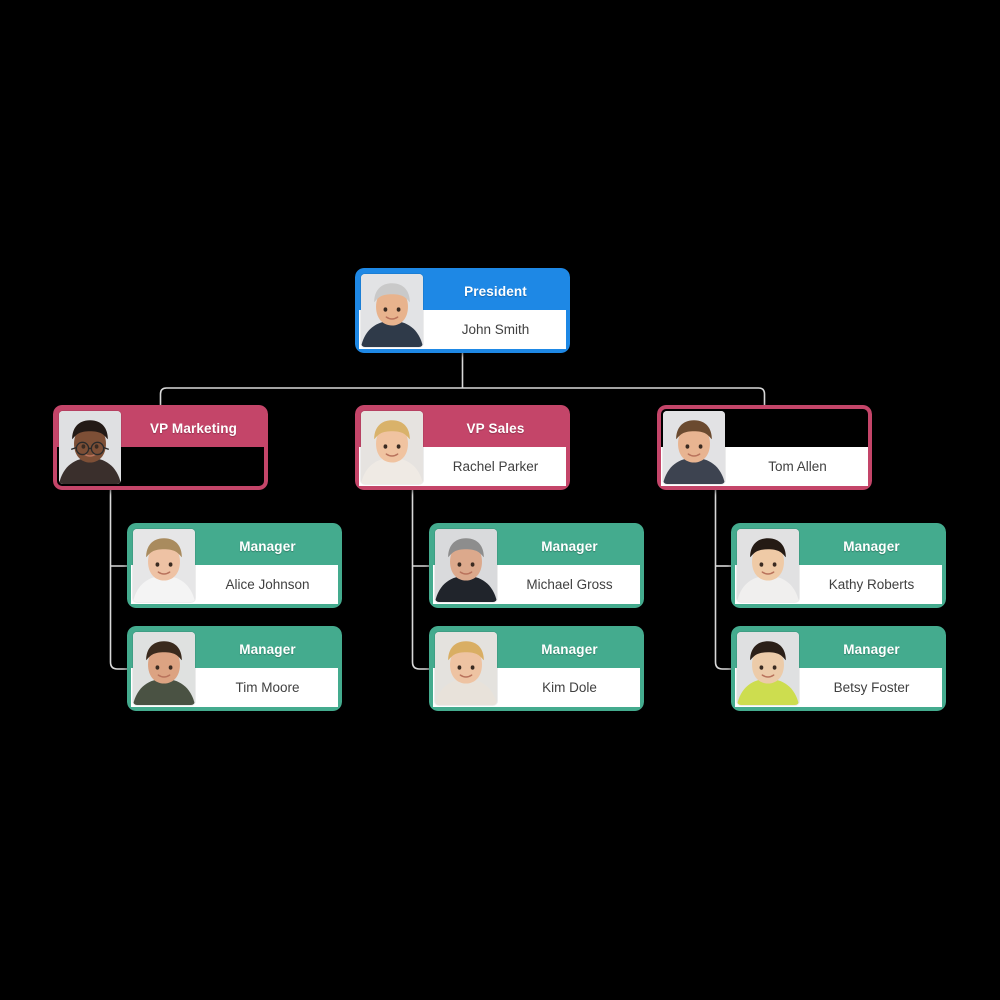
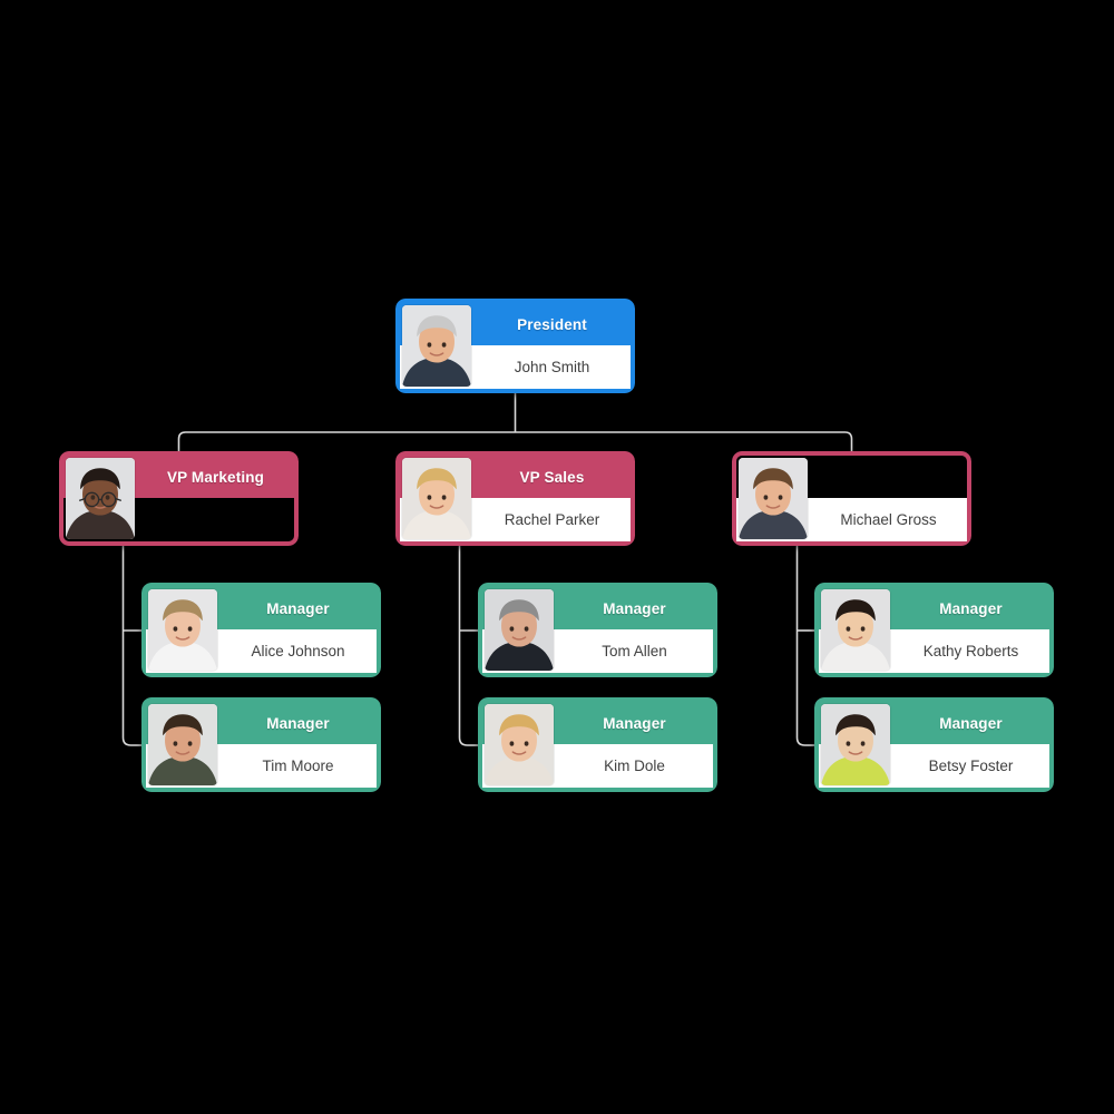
  President
  John Smith
  VP Marketing
  VP Sales
  Rachel Parker
- Tom Allen
+ Michael Gross
  Manager
  Alice Johnson
  Manager
  Tim Moore
  Manager
- Michael Gross
+ Tom Allen
  Manager
  Kim Dole
  Manager
  Kathy Roberts
  Manager
  Betsy Foster
